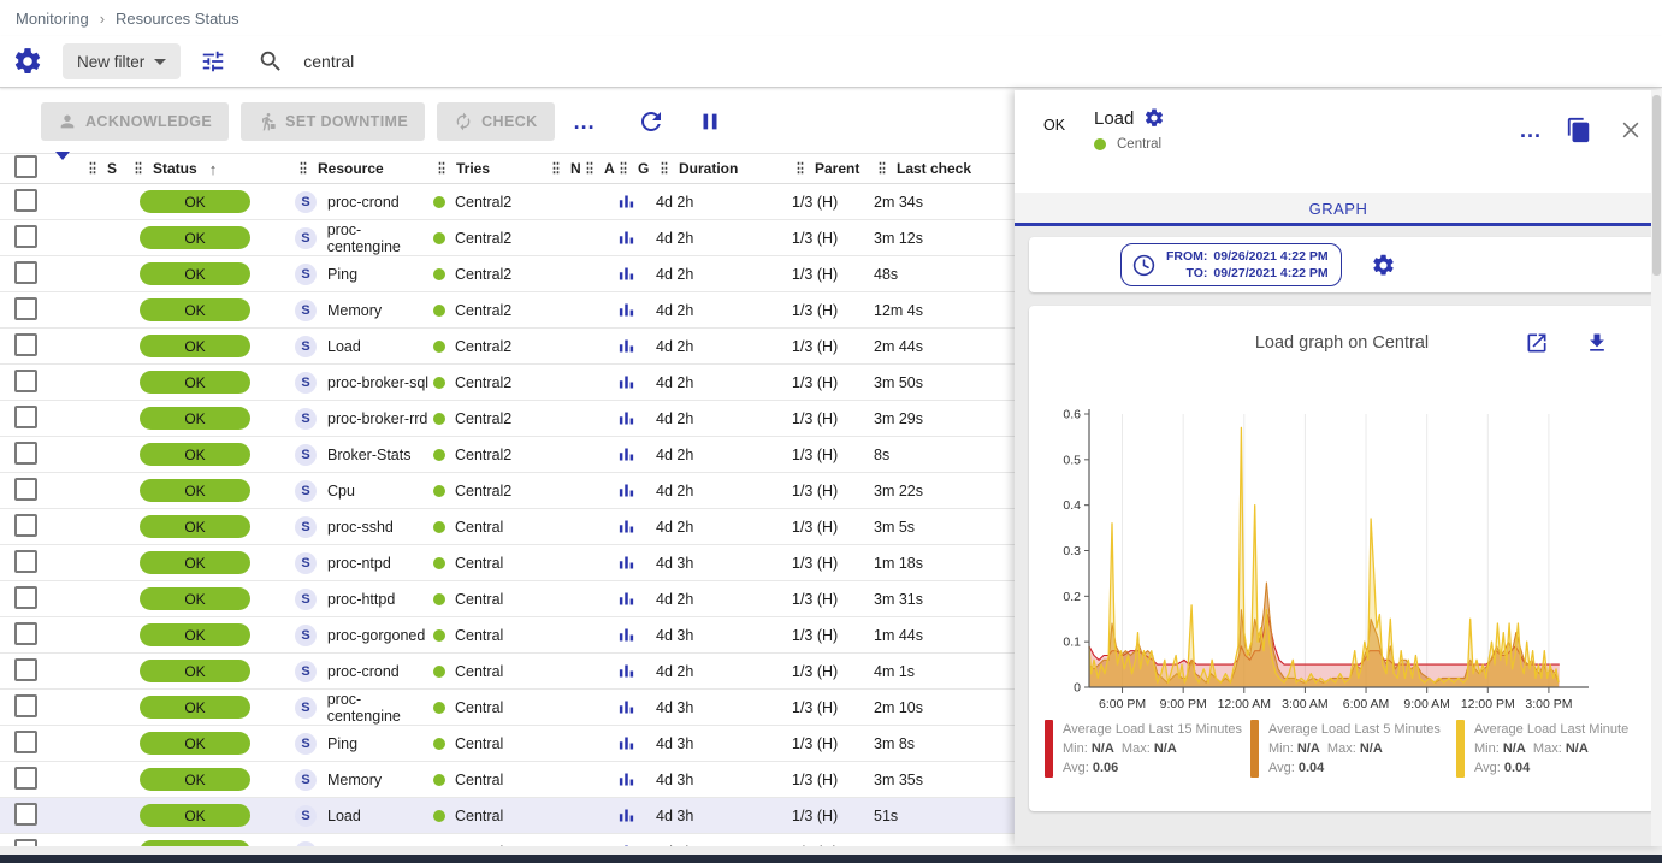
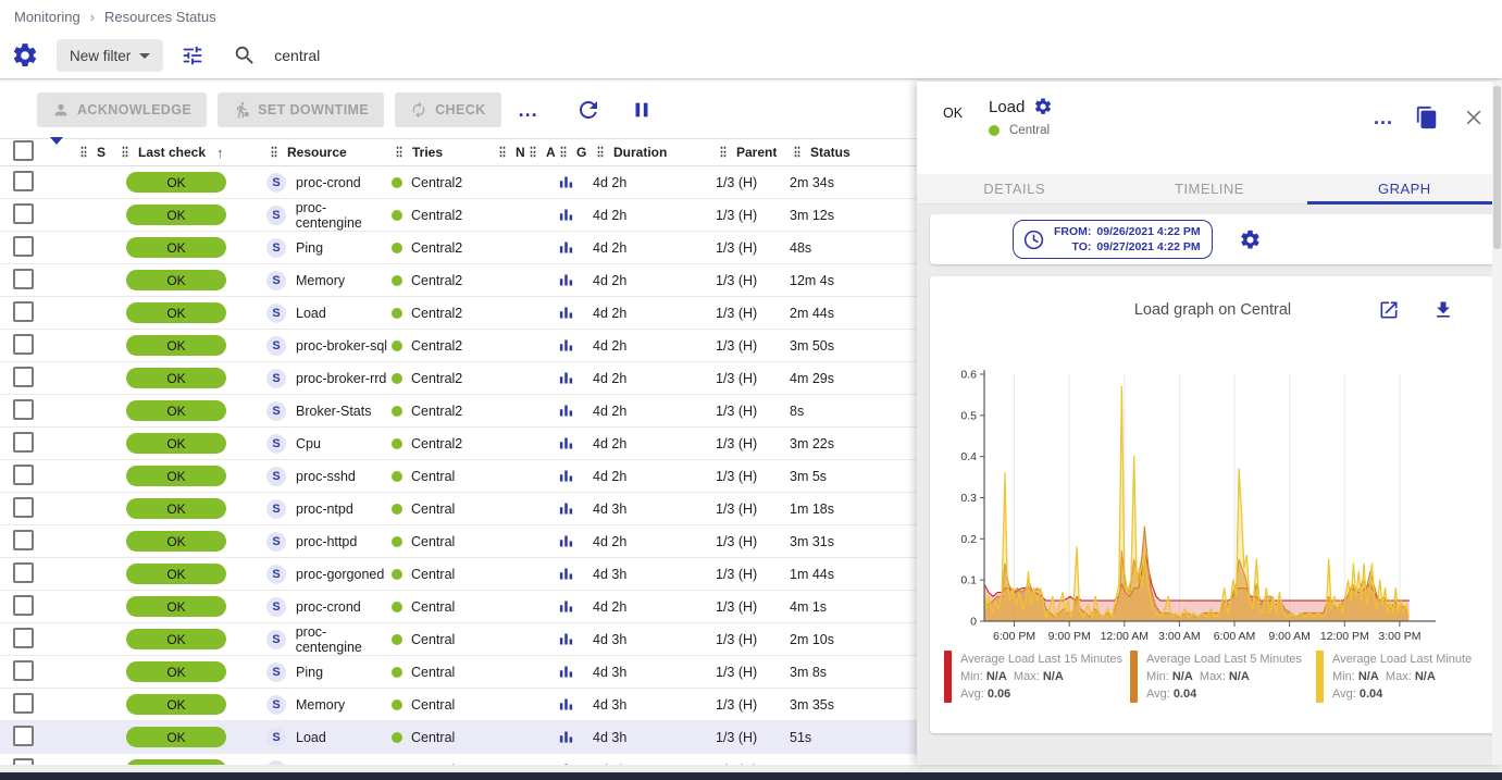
  Monitoring
  ›
  Resources Status
  New filter
  central
  ACKNOWLEDGE
  SET DOWNTIME
  CHECK
  ...
  ⋮
  S
  ⋮
- Status
+ Last check
  ↑
  ⋮
  Resource
  ⋮
  Tries
  ⋮
  N
  ⋮
  A
  ⋮
  G
  ⋮
  Duration
  ⋮
  Parent
  ⋮
- Last check
+ Status
  OK
  S
  proc-crond
  Central2
  4d 2h
  1/3 (H)
  2m 34s
  OK
  S
  proc-centengine
  Central2
  4d 2h
  1/3 (H)
  3m 12s
  OK
  S
  Ping
  Central2
  4d 2h
  1/3 (H)
  48s
  OK
  S
  Memory
  Central2
  4d 2h
  1/3 (H)
  12m 4s
  OK
  S
  Load
  Central2
  4d 2h
  1/3 (H)
  2m 44s
  OK
  S
  proc-broker-sql
  Central2
  4d 2h
  1/3 (H)
  3m 50s
  OK
  S
  proc-broker-rrd
  Central2
  4d 2h
  1/3 (H)
- 3m 29s
+ 4m 29s
  OK
  S
  Broker-Stats
  Central2
  4d 2h
  1/3 (H)
  8s
  OK
  S
  Cpu
  Central2
  4d 2h
  1/3 (H)
  3m 22s
  OK
  S
  proc-sshd
  Central
  4d 2h
  1/3 (H)
  3m 5s
  OK
  S
  proc-ntpd
  Central
  4d 3h
  1/3 (H)
  1m 18s
  OK
  S
  proc-httpd
  Central
  4d 2h
  1/3 (H)
  3m 31s
  OK
  S
  proc-gorgoned
  Central
  4d 3h
  1/3 (H)
  1m 44s
  OK
  S
  proc-crond
  Central
  4d 2h
  1/3 (H)
  4m 1s
  OK
  S
  proc-centengine
  Central
  4d 3h
  1/3 (H)
  2m 10s
  OK
  S
  Ping
  Central
  4d 3h
  1/3 (H)
  3m 8s
  OK
  S
  Memory
  Central
  4d 3h
  1/3 (H)
  3m 35s
  OK
  S
  Load
  Central
  4d 3h
  1/3 (H)
  51s
  OK
  Load
  Central
  ...
+ DETAILS
+ TIMELINE
  GRAPH
  FROM:
  09/26/2021 4:22 PM
  TO:
  09/27/2021 4:22 PM
  Load graph on Central
  0
  0.1
  0.2
  0.3
  0.4
  0.5
  0.6
  6:00 PM
  9:00 PM
  12:00 AM
  3:00 AM
  6:00 AM
  9:00 AM
  12:00 PM
  3:00 PM
  Average Load Last 15 Minutes
  Min: N/A Max: N/A
  Avg: 0.06
  Average Load Last 5 Minutes
  Min: N/A Max: N/A
  Avg: 0.04
  Average Load Last Minute
  Min: N/A Max: N/A
  Avg: 0.04
